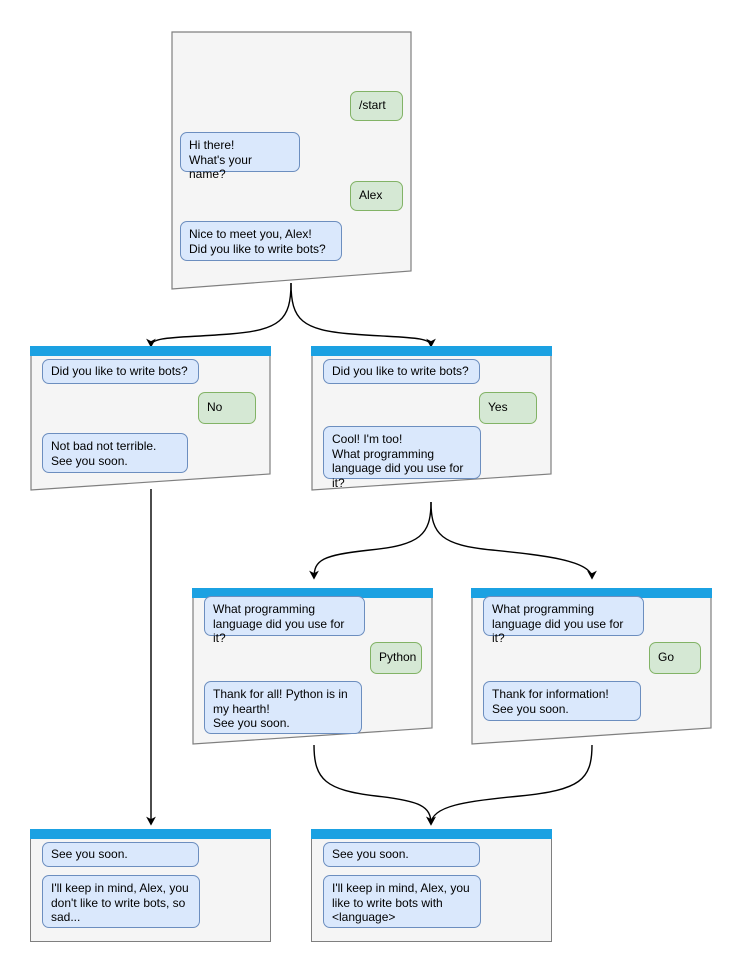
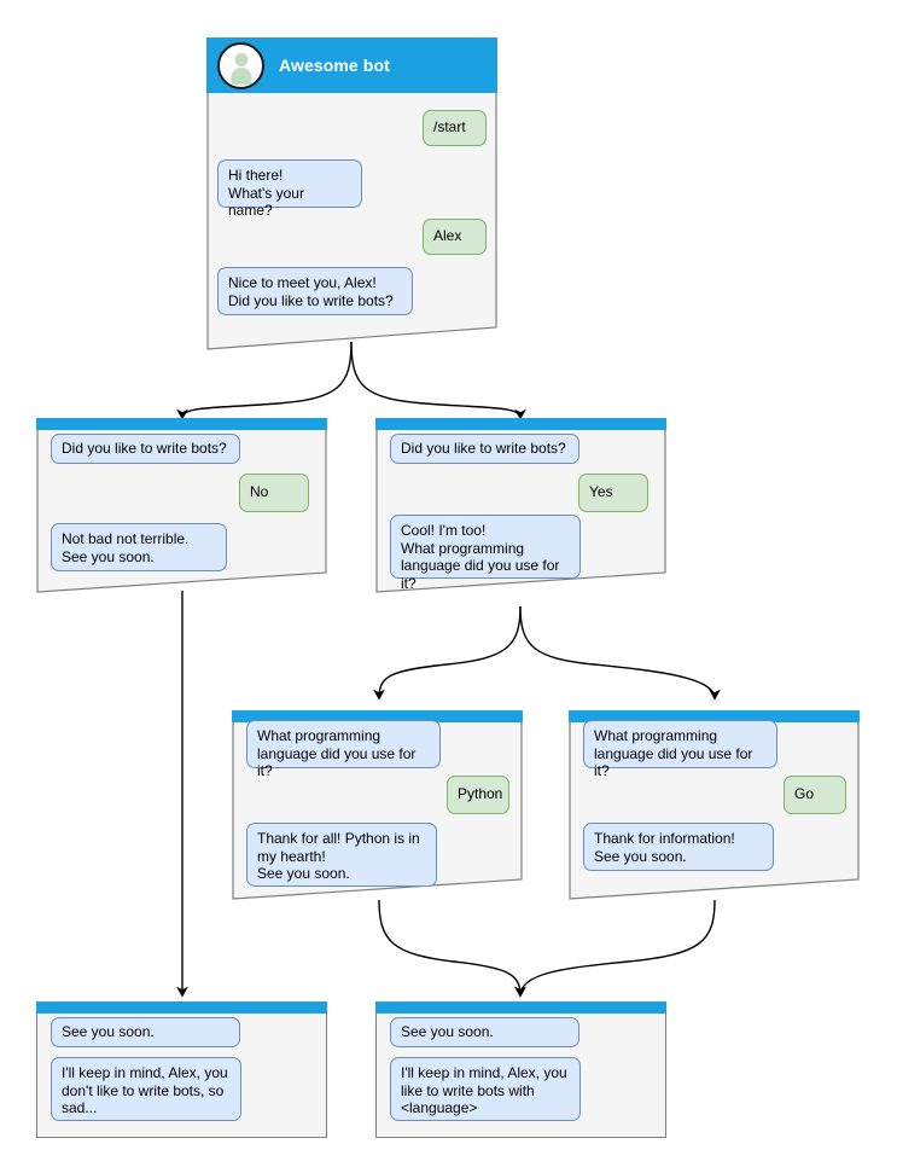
+ Awesome bot
  /start
  Hi there!
  What's your name?
  Alex
  Nice to meet you, Alex!
  Did you like to write bots?
  Did you like to write bots?
  No
  Not bad not terrible.
  See you soon.
  Did you like to write bots?
  Yes
  Cool! I'm too!
  What programming
  language did you use for it?
  What programming
  language did you use for it?
  Python
  Thank for all! Python is in
  my hearth!
  See you soon.
  What programming
  language did you use for it?
  Go
  Thank for information!
  See you soon.
  See you soon.
  I'll keep in mind, Alex, you
  don't like to write bots, so
  sad...
  See you soon.
  I'll keep in mind, Alex, you
  like to write bots with
  <language>
